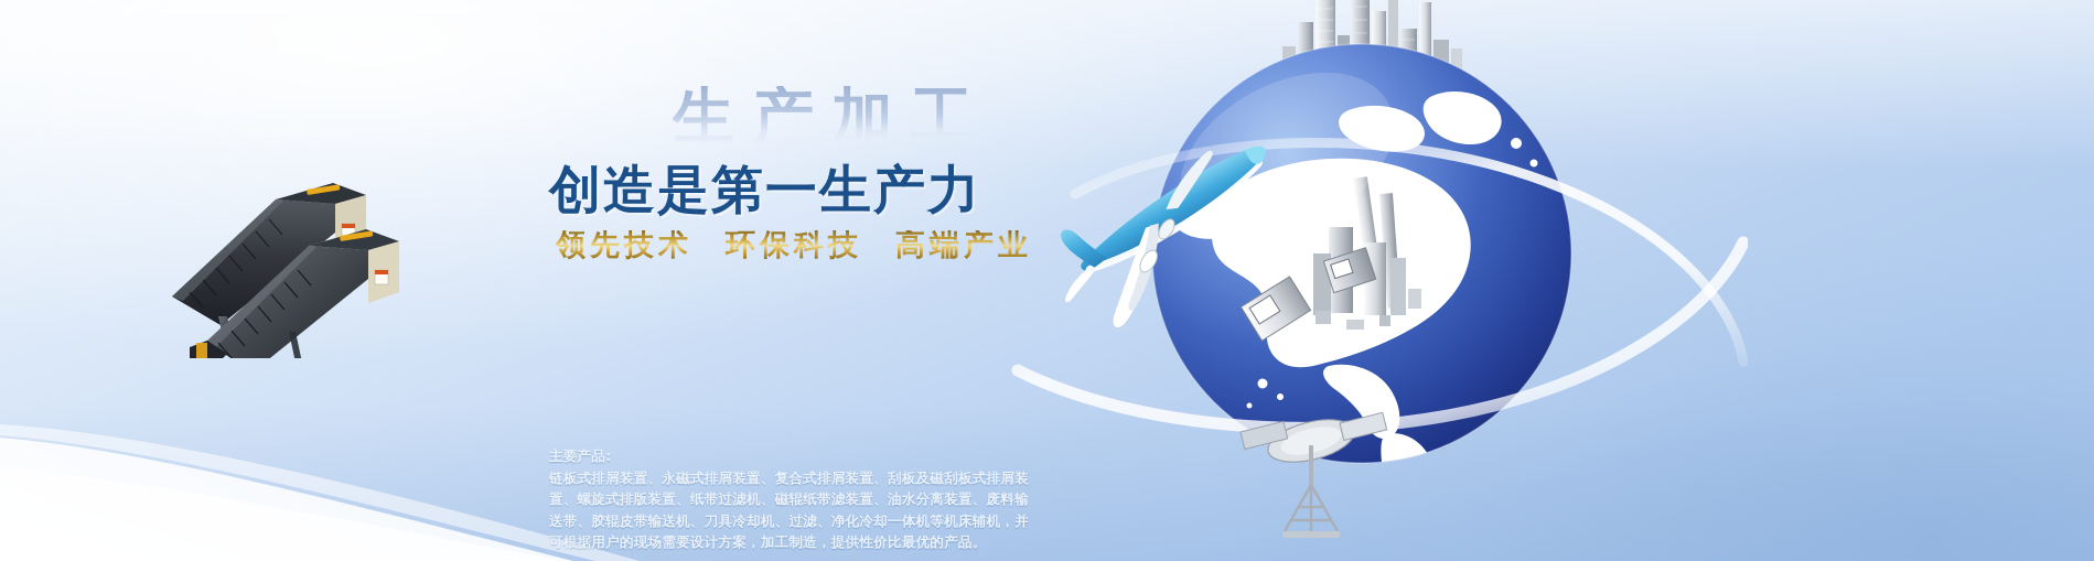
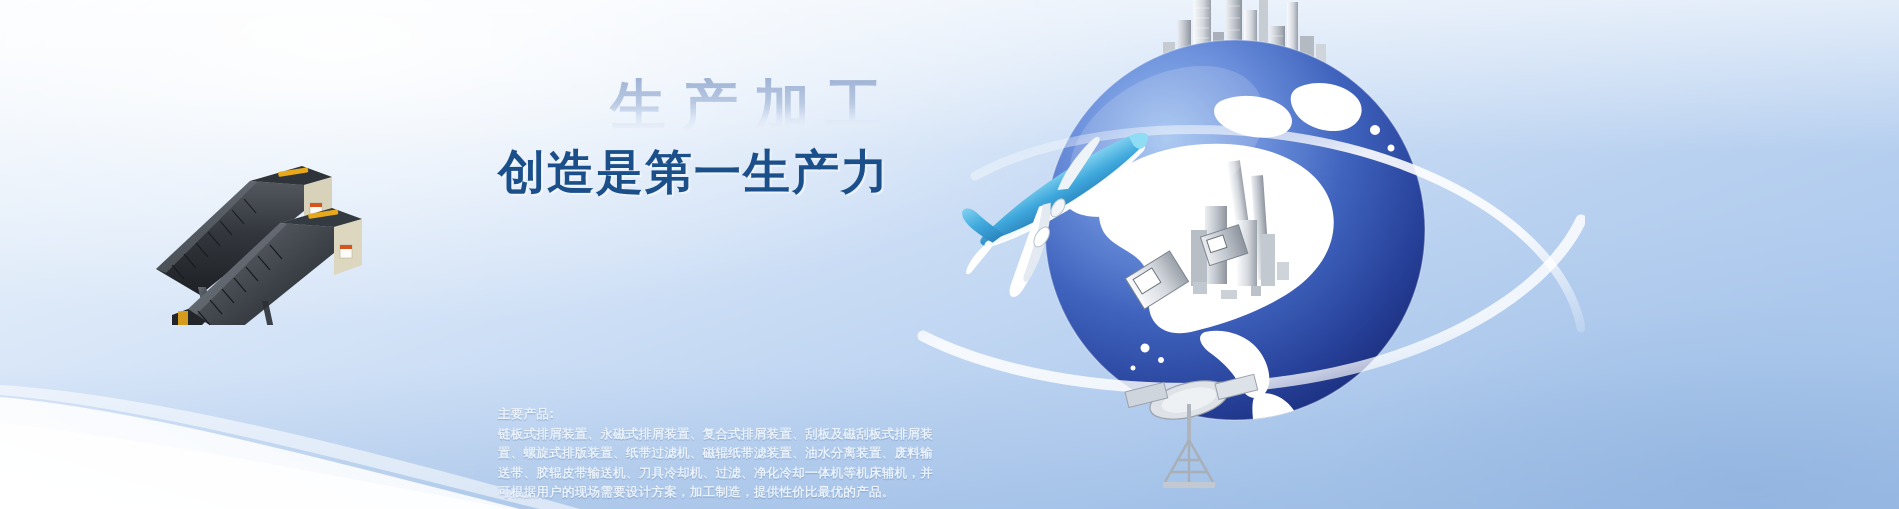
  生产加工
  创造是第一生产力
- 领先技术 环保科技 高端产业
  主要产品:
  链板式排屑装置、永磁式排屑装置、复合式排屑装置、刮板及磁刮板式排屑装置、螺旋式排版装置、纸带过滤机、磁辊纸带滤装置、油水分离装置、废料输送带、胶辊皮带输送机、刀具冷却机、过滤、净化冷却一体机等机床辅机，并可根据用户的现场需要设计方案，加工制造，提供性价比最优的产品。
